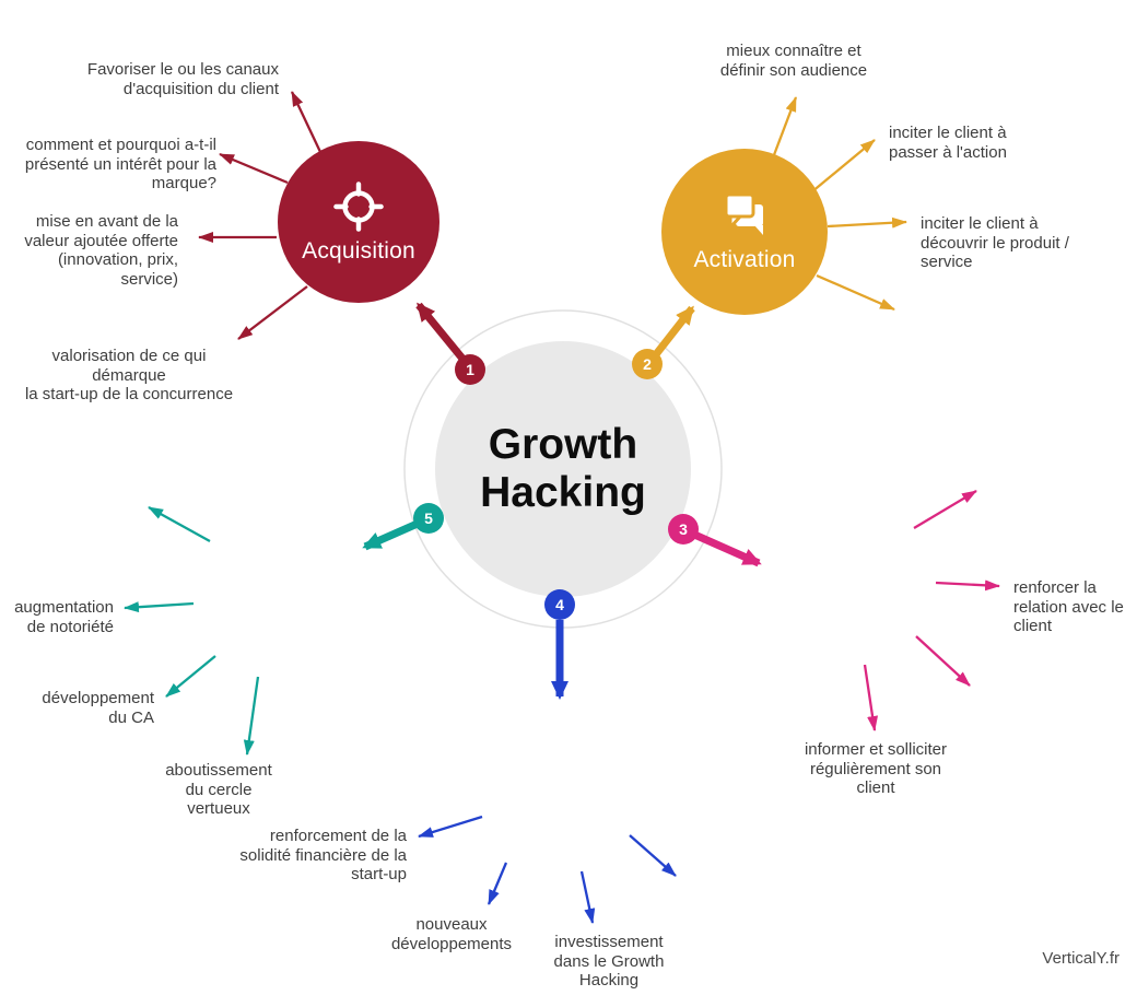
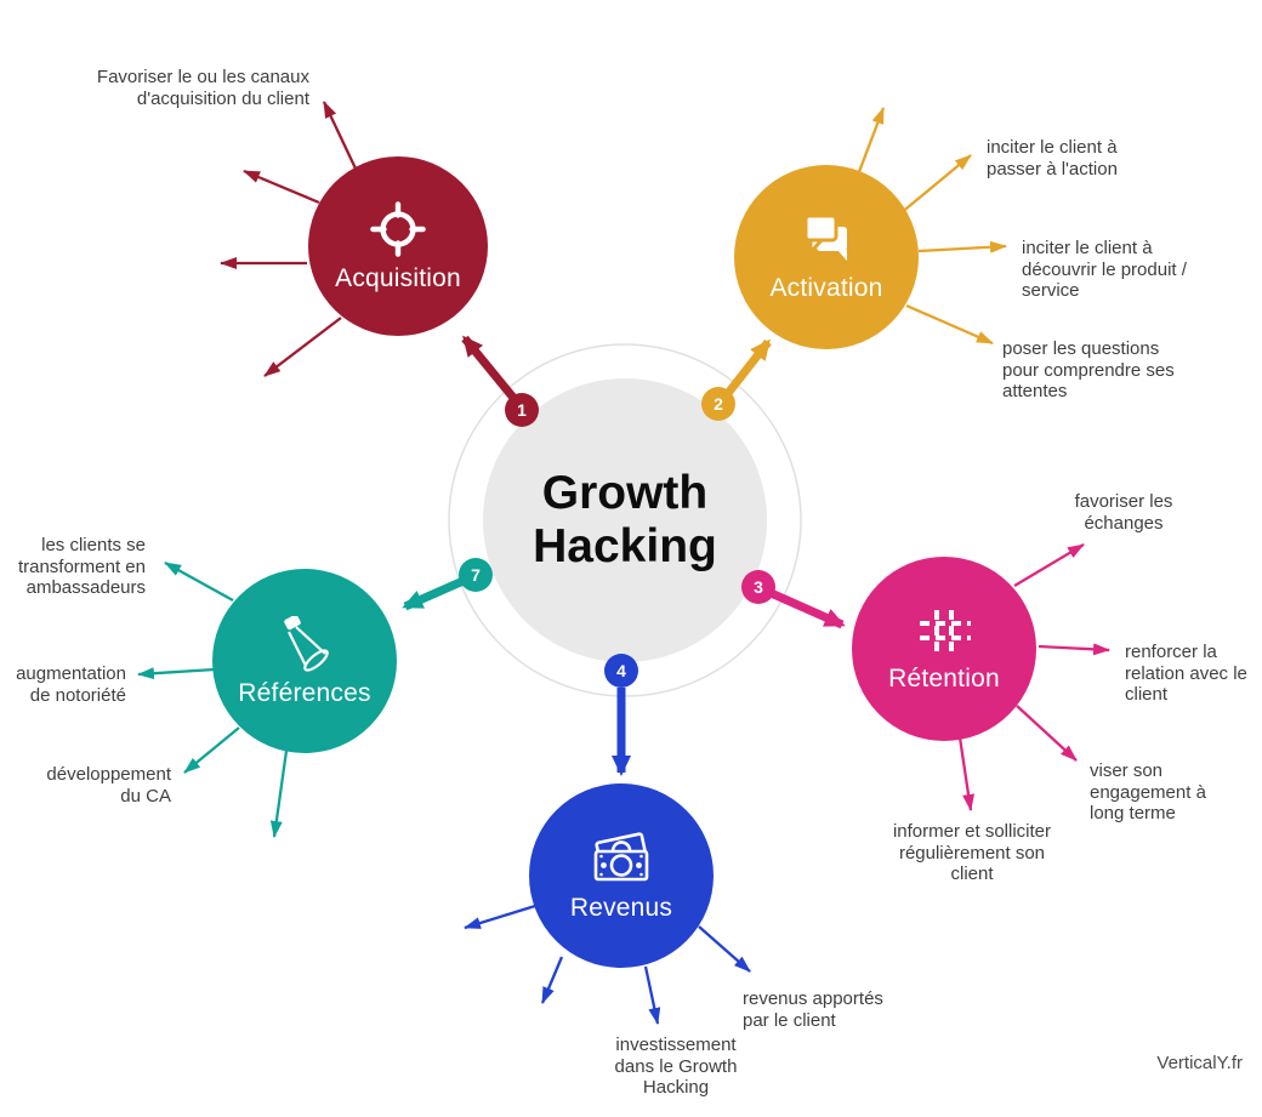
  Growth
  Hacking
  1
  2
  3
  4
- 5
+ 7
  Acquisition
  Activation
+ Rétention
+ Revenus
+ Références
  Favoriser le ou les canaux
  d'acquisition du client
- comment et pourquoi a-t-il
- présenté un intérêt pour la
- marque?
- mise en avant de la
- valeur ajoutée offerte
- (innovation, prix,
- service)
- valorisation de ce qui démarque
- la start-up de la concurrence
- mieux connaître et
- définir son audience
  inciter le client à
  passer à l'action
  inciter le client à
  découvrir le produit /
  service
+ poser les questions
+ pour comprendre ses
+ attentes
+ favoriser les
+ échanges
  renforcer la
  relation avec le
  client
+ viser son
+ engagement à
+ long terme
  informer et solliciter
  régulièrement son
  client
- renforcement de la
- solidité financière de la
- start-up
- nouveaux
- développements
  investissement
  dans le Growth
  Hacking
+ revenus apportés
+ par le client
+ les clients se
+ transforment en
+ ambassadeurs
  augmentation
  de notoriété
  développement
  du CA
- aboutissement
- du cercle
- vertueux
  VerticalY.fr
